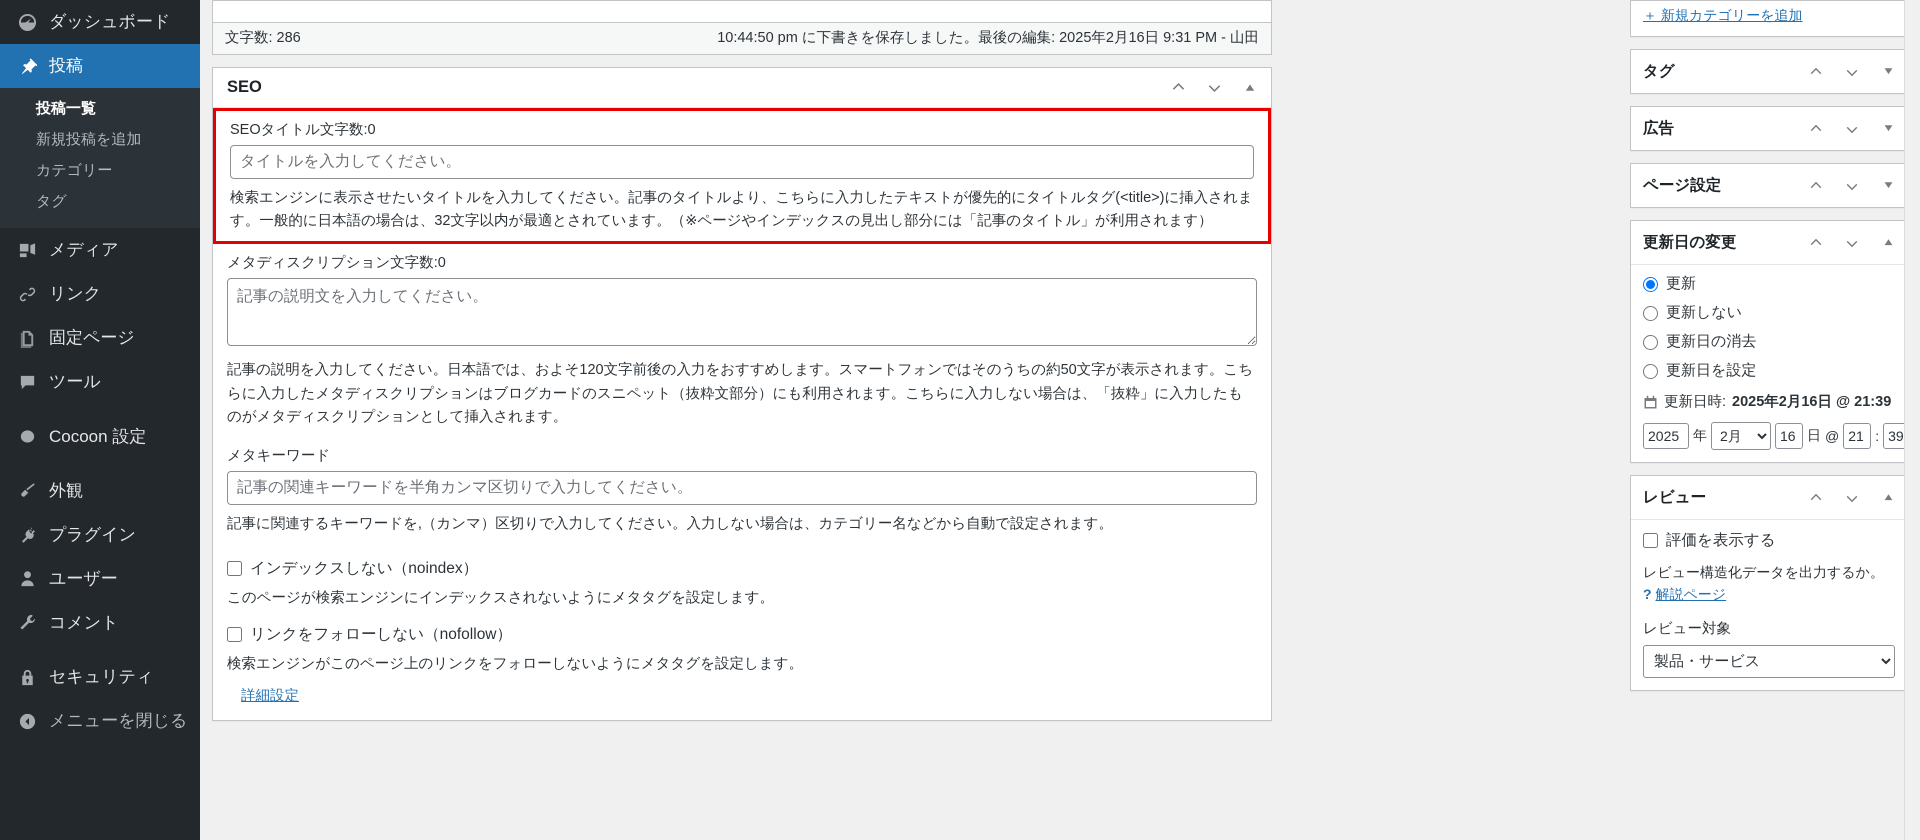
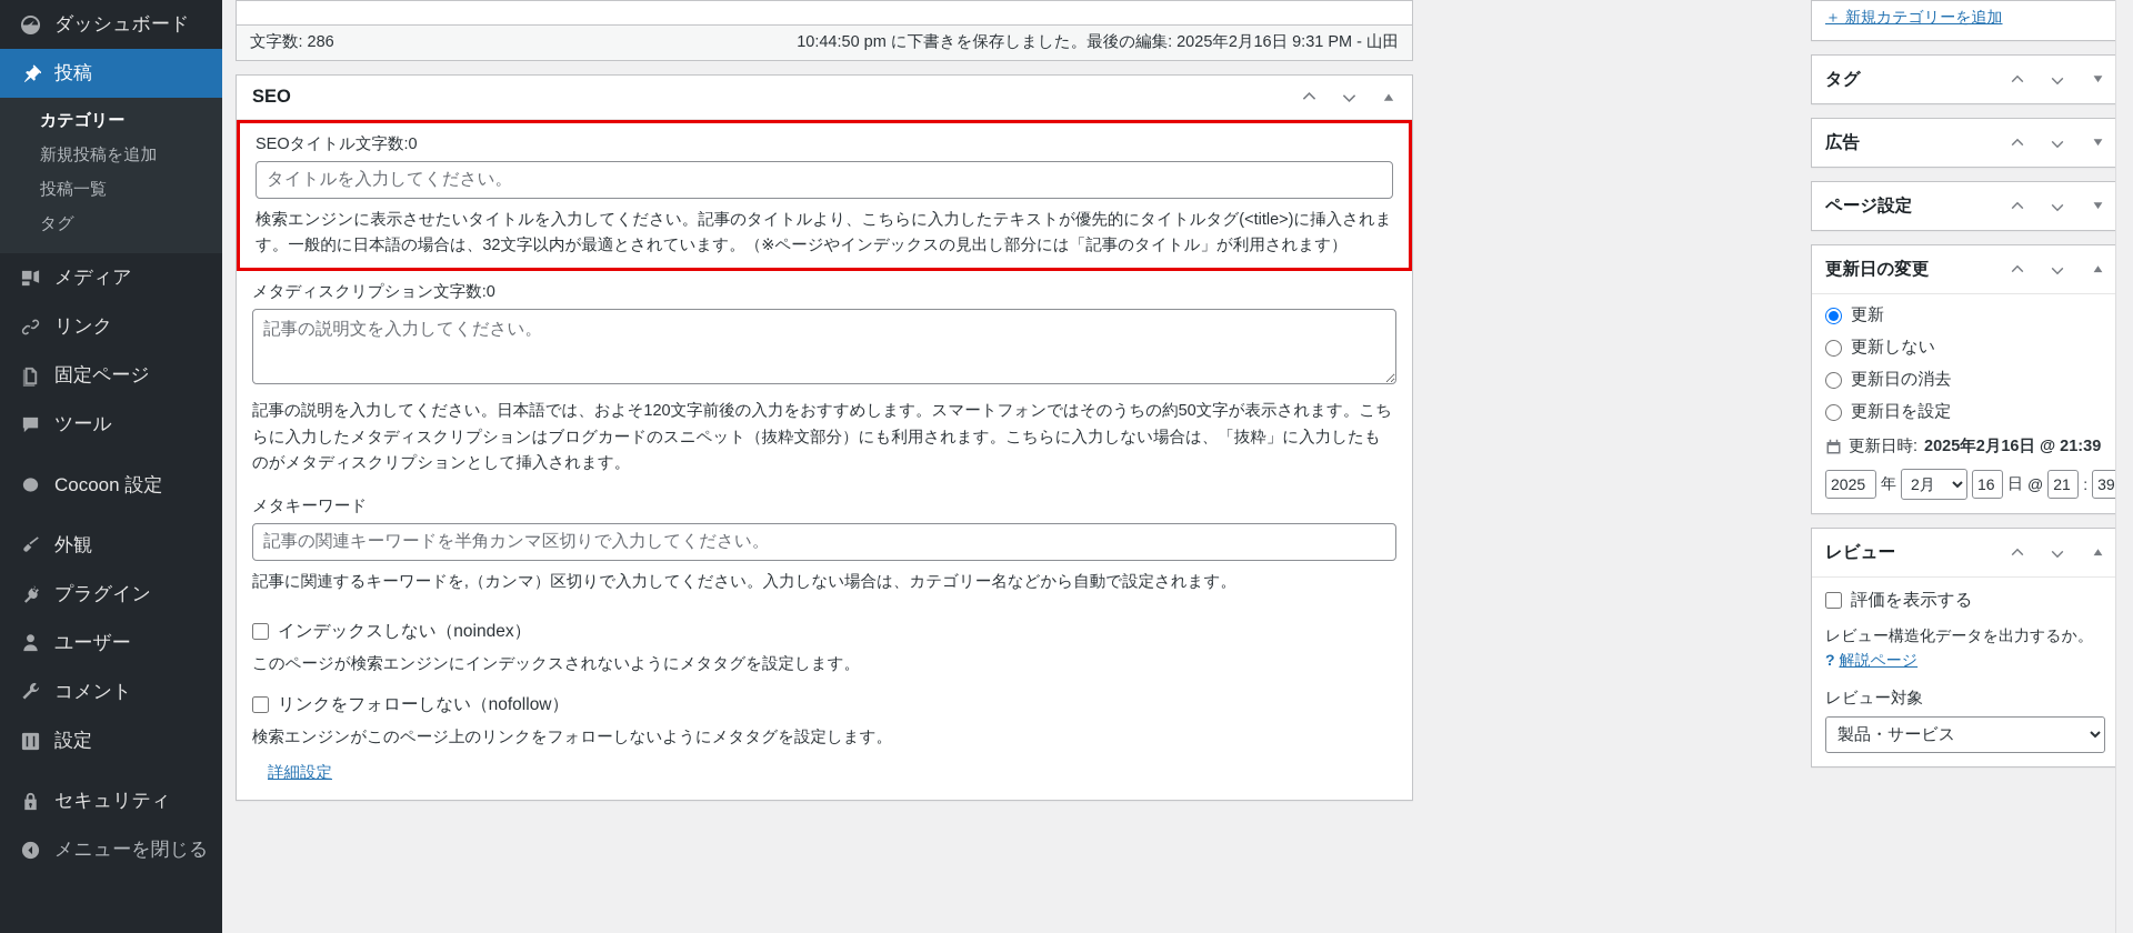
  ダッシュボード
  投稿
- 投稿一覧
+ カテゴリー
  新規投稿を追加
- カテゴリー
+ 投稿一覧
  タグ
  メディア
  リンク
  固定ページ
  ツール
  Cocoon 設定
  外観
  プラグイン
  ユーザー
  コメント
+ 設定
  セキュリティ
  メニューを閉じる
  文字数: 286
  10:44:50 pm に下書きを保存しました。最後の編集: 2025年2月16日 9:31 PM - 山田
  SEO
  SEOタイトル文字数:0
  タイトルを入力してください。
  検索エンジンに表示させたいタイトルを入力してください。記事のタイトルより、こちらに入力したテキストが優先的にタイトルタグ(<title>)に挿入されます。一般的に日本語の場合は、32文字以内が最適とされています。（※ページやインデックスの見出し部分には「記事のタイトル」が利用されます）
  メタディスクリプション文字数:0
  記事の説明文を入力してください。
  記事の説明を入力してください。日本語では、およそ120文字前後の入力をおすすめします。スマートフォンではそのうちの約50文字が表示されます。こちらに入力したメタディスクリプションはブログカードのスニペット（抜粋文部分）にも利用されます。こちらに入力しない場合は、「抜粋」に入力したものがメタディスクリプションとして挿入されます。
  メタキーワード
  記事の関連キーワードを半角カンマ区切りで入力してください。
  記事に関連するキーワードを,（カンマ）区切りで入力してください。入力しない場合は、カテゴリー名などから自動で設定されます。
  インデックスしない（noindex）
  このページが検索エンジンにインデックスされないようにメタタグを設定します。
  リンクをフォローしない（nofollow）
  検索エンジンがこのページ上のリンクをフォローしないようにメタタグを設定します。
  詳細設定
  ＋ 新規カテゴリーを追加
  タグ
  広告
  ページ設定
  更新日の変更
  更新
  更新しない
  更新日の消去
  更新日を設定
  更新日時:
  2025年2月16日 @ 21:39
  2025
  年
  2月
  16
  日
  @
  21
  :
  39
  レビュー
  評価を表示する
  レビュー構造化データを出力するか。 ? 解説ページ
  レビュー対象
  製品・サービス
